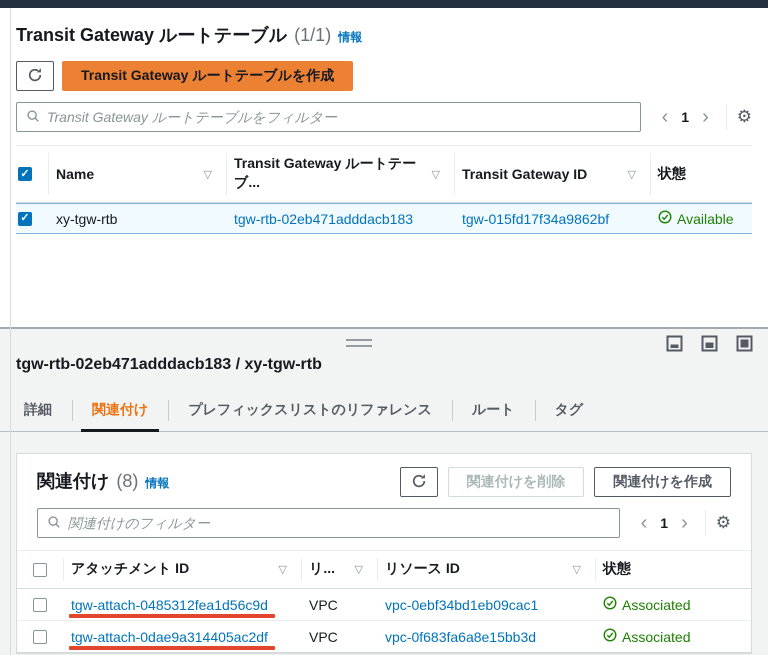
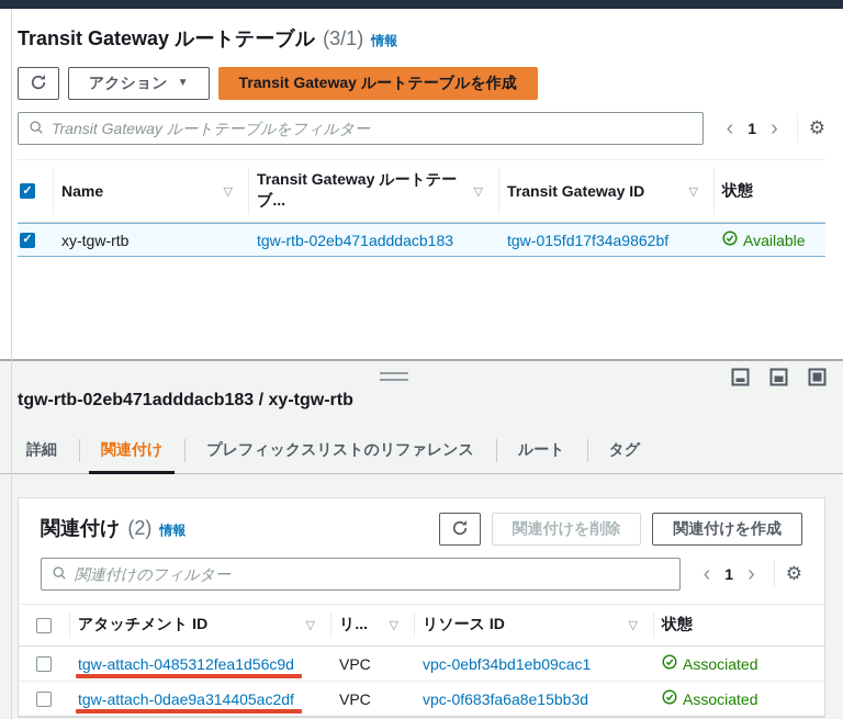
  Transit Gateway ルートテーブル
- (1/1)
+ (3/1)
  情報
+ アクション
+ ▼
  Transit Gateway ルートテーブルを作成
  Transit Gateway ルートテーブルをフィルター
  ‹
  1
  ›
  ⚙
  ✓
  Name
  ▽
  Transit Gateway ルートテーブ...
  ▽
  Transit Gateway ID
  ▽
  状態
  ✓
  xy-tgw-rtb
  tgw-rtb-02eb471adddacb183
  tgw-015fd17f34a9862bf
  Available
  tgw-rtb-02eb471adddacb183 / xy-tgw-rtb
  詳細
  関連付け
  プレフィックスリストのリファレンス
  ルート
  タグ
  関連付け
- (8)
+ (2)
  情報
  関連付けを削除
  関連付けを作成
  関連付けのフィルター
  ‹
  1
  ›
  ⚙
  アタッチメント ID
  ▽
  リ...
  ▽
  リソース ID
  ▽
  状態
  tgw-attach-0485312fea1d56c9d
  VPC
  vpc-0ebf34bd1eb09cac1
  Associated
  tgw-attach-0dae9a314405ac2df
  VPC
  vpc-0f683fa6a8e15bb3d
  Associated
